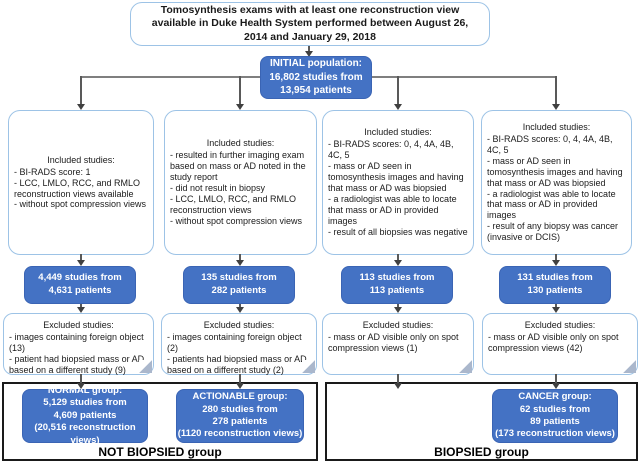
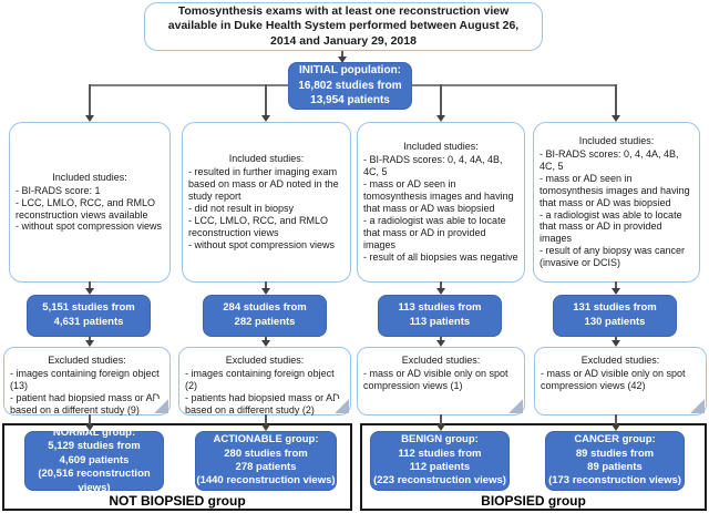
  Tomosynthesis exams with at least one reconstruction view available in Duke Health System performed between August 26, 2014 and January 29, 2018
  INITIAL population:
  16,802 studies from
  13,954 patients
  Included studies:
  - BI-RADS score: 1
  - LCC, LMLO, RCC, and RMLO reconstruction views available
  - without spot compression views
- 4,449 studies from
+ 5,151 studies from
  4,631 patients
  Excluded studies:
  - images containing foreign object (13)
  - patient had biopsied mass or AD based on a different study (9)
  NORMAL group:
  5,129 studies from
  4,609 patients
  (20,516 reconstruction views)
  Included studies:
  - resulted in further imaging exam based on mass or AD noted in the study report
  - did not result in biopsy
  - LCC, LMLO, RCC, and RMLO reconstruction views
  - without spot compression views
- 135 studies from
+ 284 studies from
  282 patients
  Excluded studies:
  - images containing foreign object (2)
  - patients had biopsied mass or AD based on a different study (2)
  ACTIONABLE group:
  280 studies from
  278 patients
- (1120 reconstruction views)
+ (1440 reconstruction views)
  Included studies:
  - BI-RADS scores: 0, 4, 4A, 4B, 4C, 5
  - mass or AD seen in tomosynthesis images and having that mass or AD was biopsied
  - a radiologist was able to locate that mass or AD in provided images
  - result of all biopsies was negative
  113 studies from
  113 patients
  Excluded studies:
  - mass or AD visible only on spot compression views (1)
+ BENIGN group:
+ 112 studies from
+ 112 patients
+ (223 reconstruction views)
  Included studies:
  - BI-RADS scores: 0, 4, 4A, 4B, 4C, 5
  - mass or AD seen in tomosynthesis images and having that mass or AD was biopsied
  - a radiologist was able to locate that mass or AD in provided images
  - result of any biopsy was cancer (invasive or DCIS)
  131 studies from
  130 patients
  Excluded studies:
  - mass or AD visible only on spot compression views (42)
  CANCER group:
- 62 studies from
+ 89 studies from
  89 patients
  (173 reconstruction views)
  NOT BIOPSIED group
  BIOPSIED group
